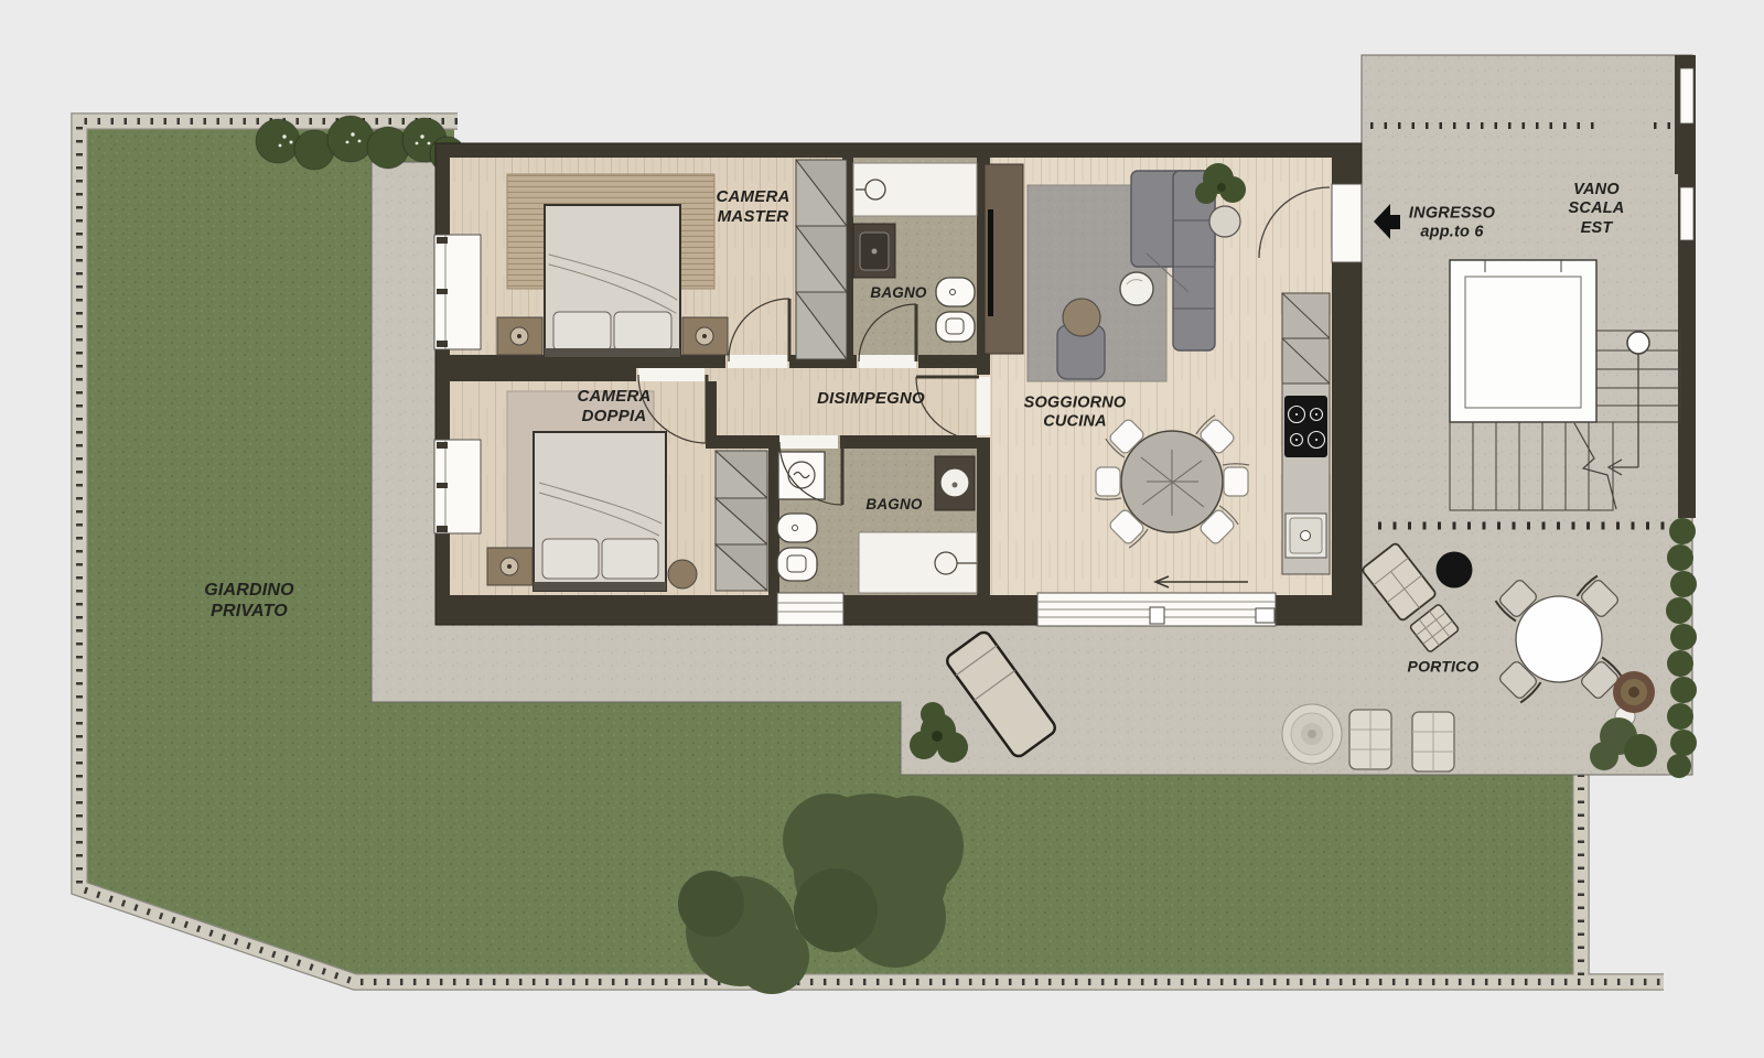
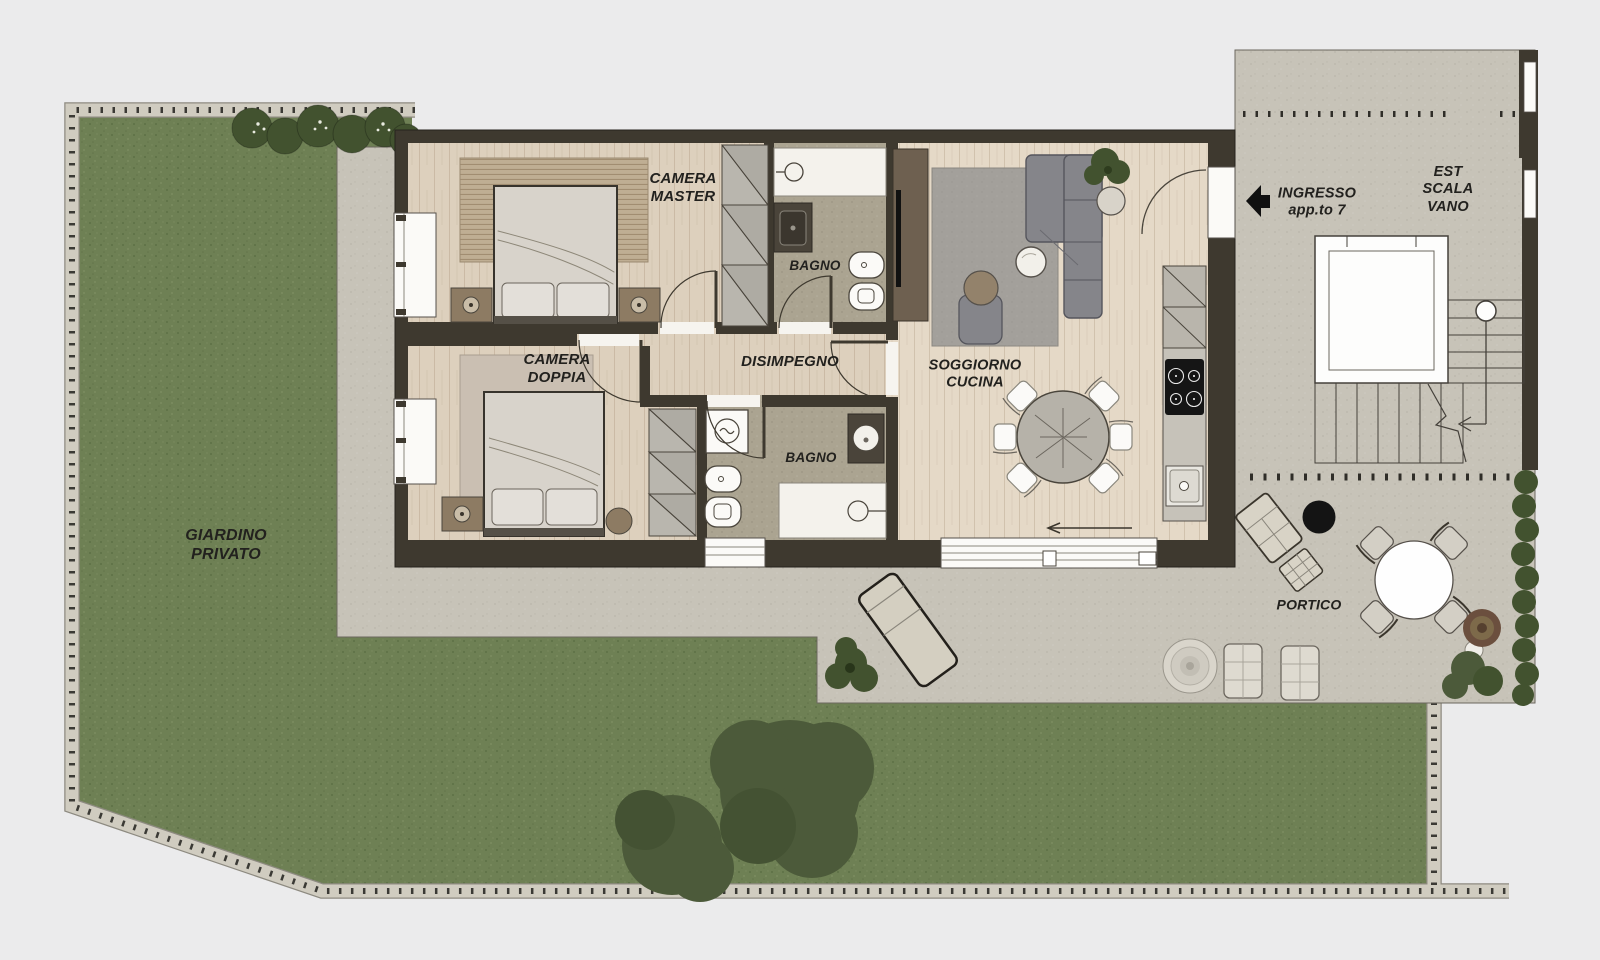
  GIARDINO
  PRIVATO
  CAMERA
  MASTER
  BAGNO
  CAMERA
  DOPPIA
  DISIMPEGNO
  BAGNO
  SOGGIORNO
  CUCINA
  INGRESSO
- app.to 6
+ app.to 7
- VANO
+ EST
  SCALA
- EST
+ VANO
  PORTICO
